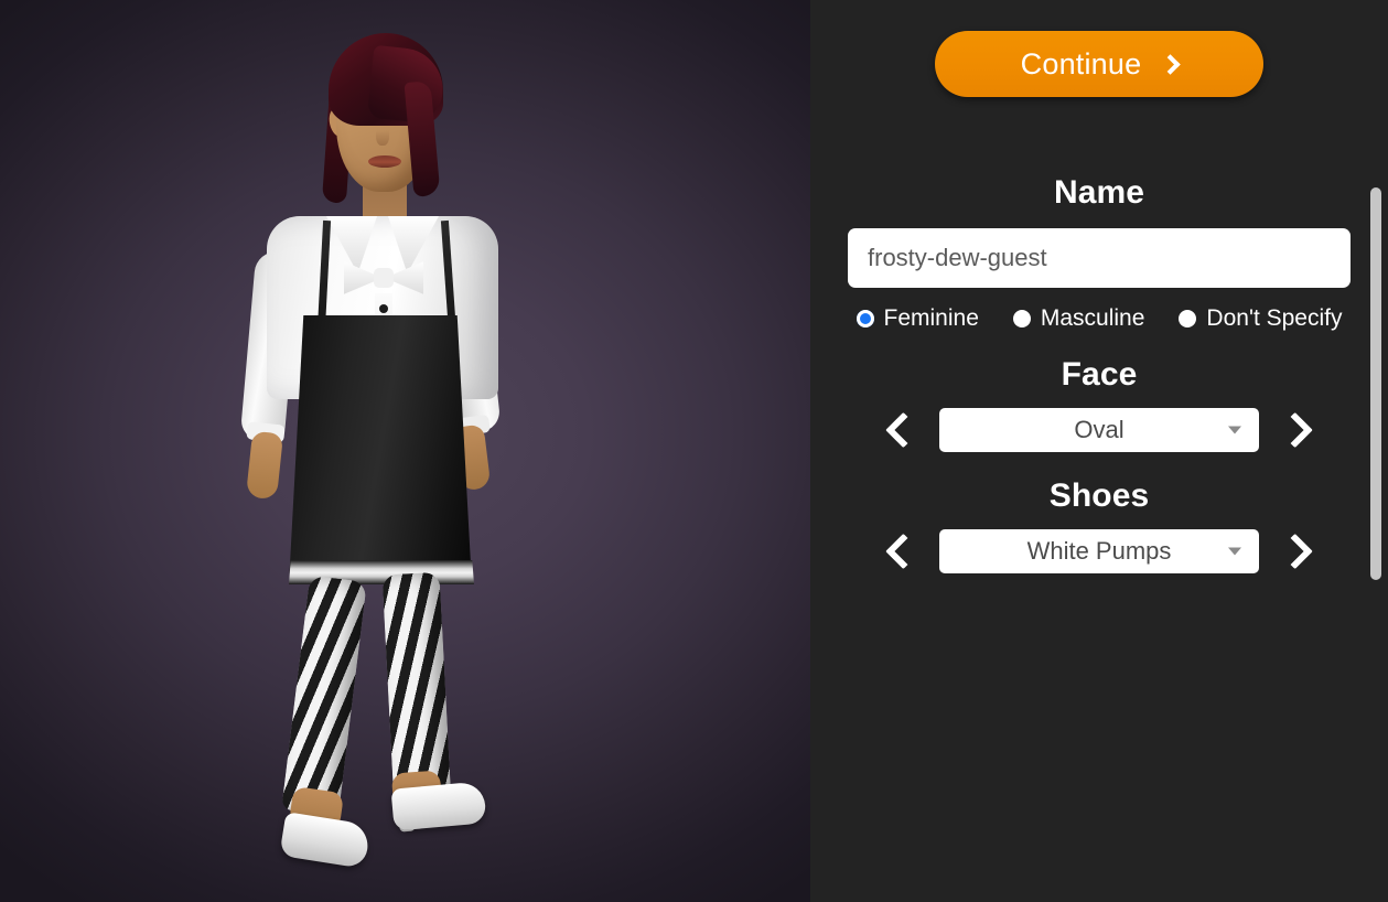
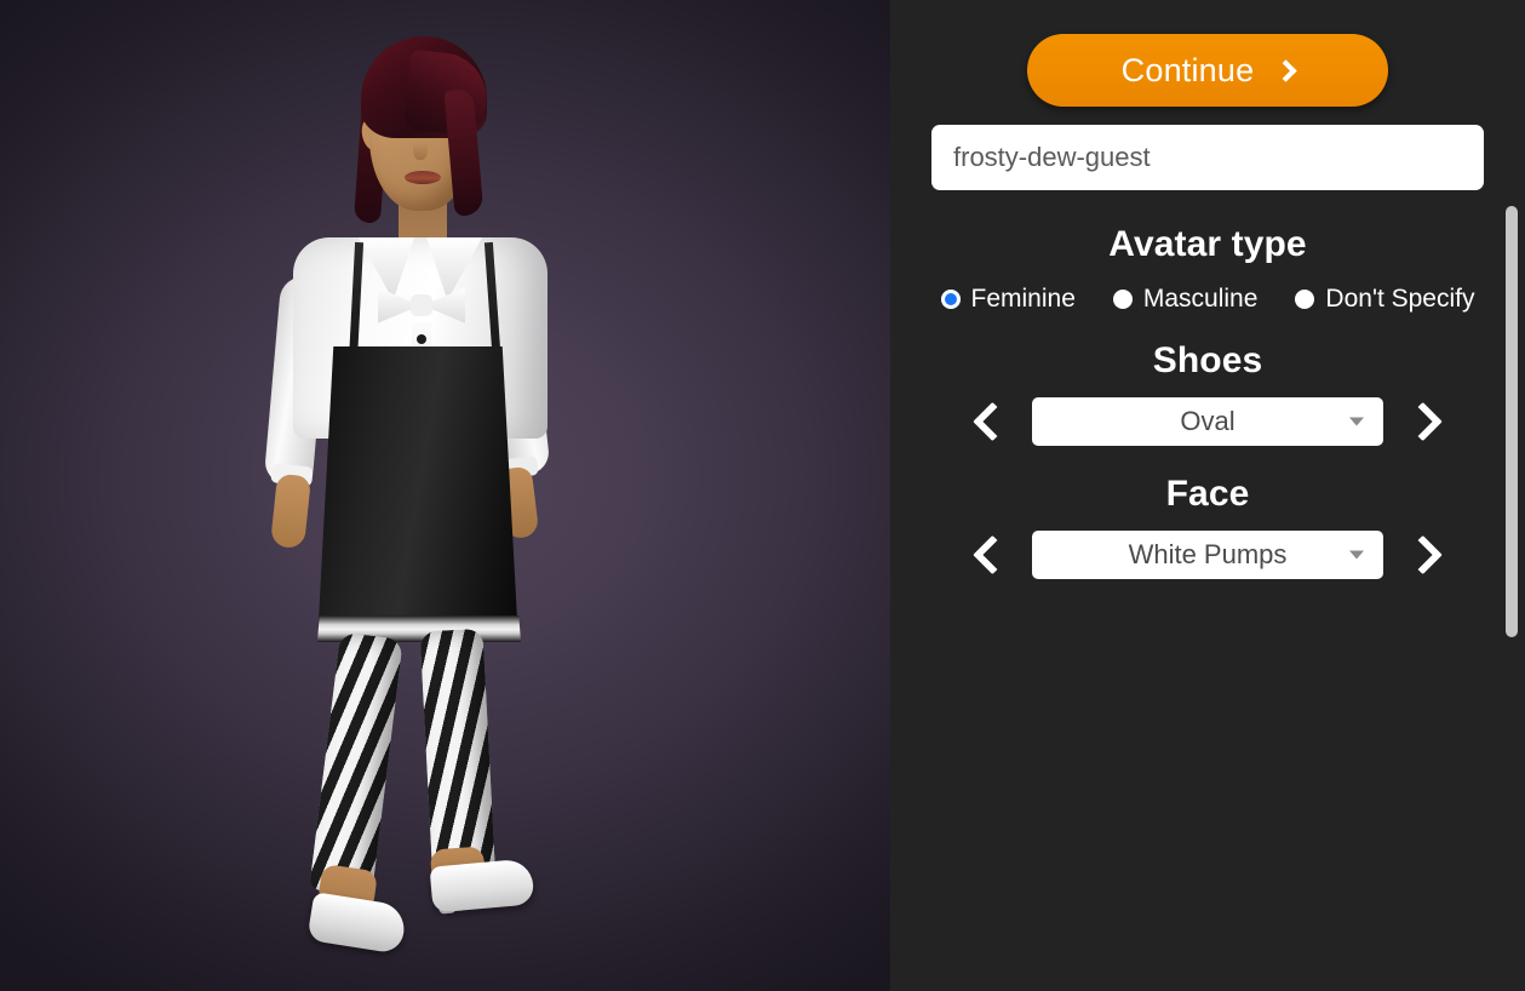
  Continue
- Name
  frosty-dew-guest
+ Avatar type
  Feminine
  Masculine
  Don't Specify
- Face
+ Shoes
  Oval
- Shoes
+ Face
  White Pumps
